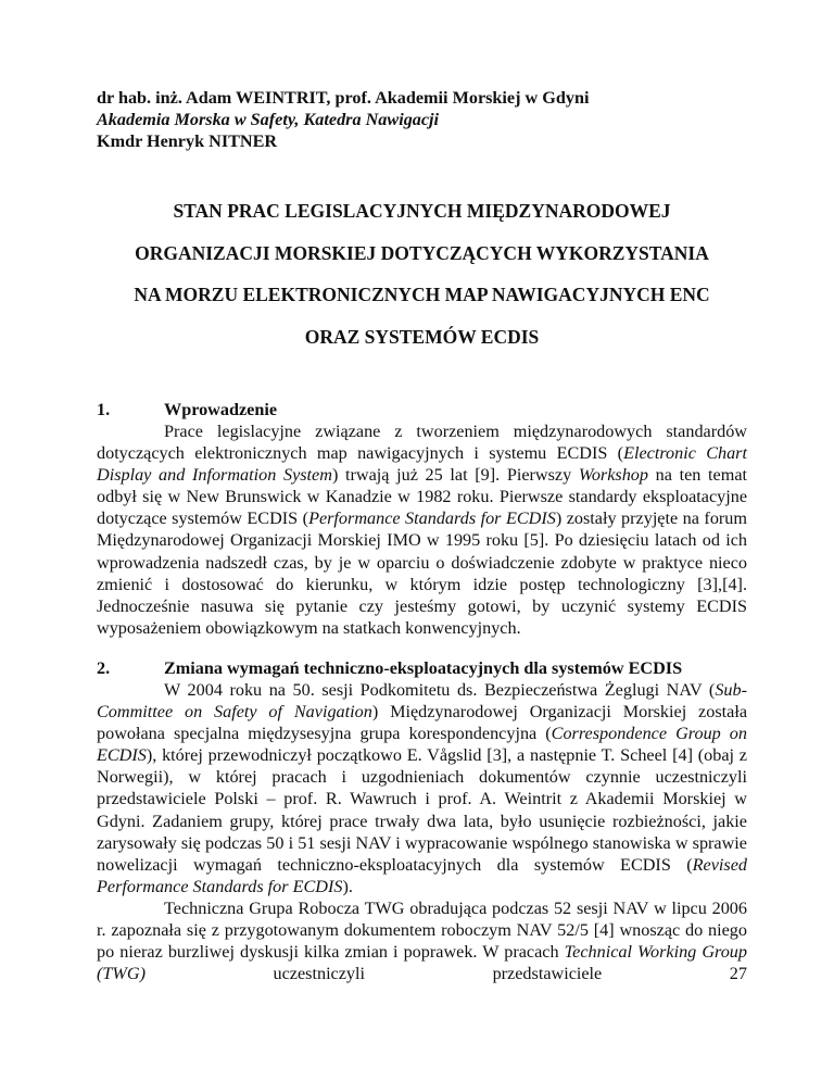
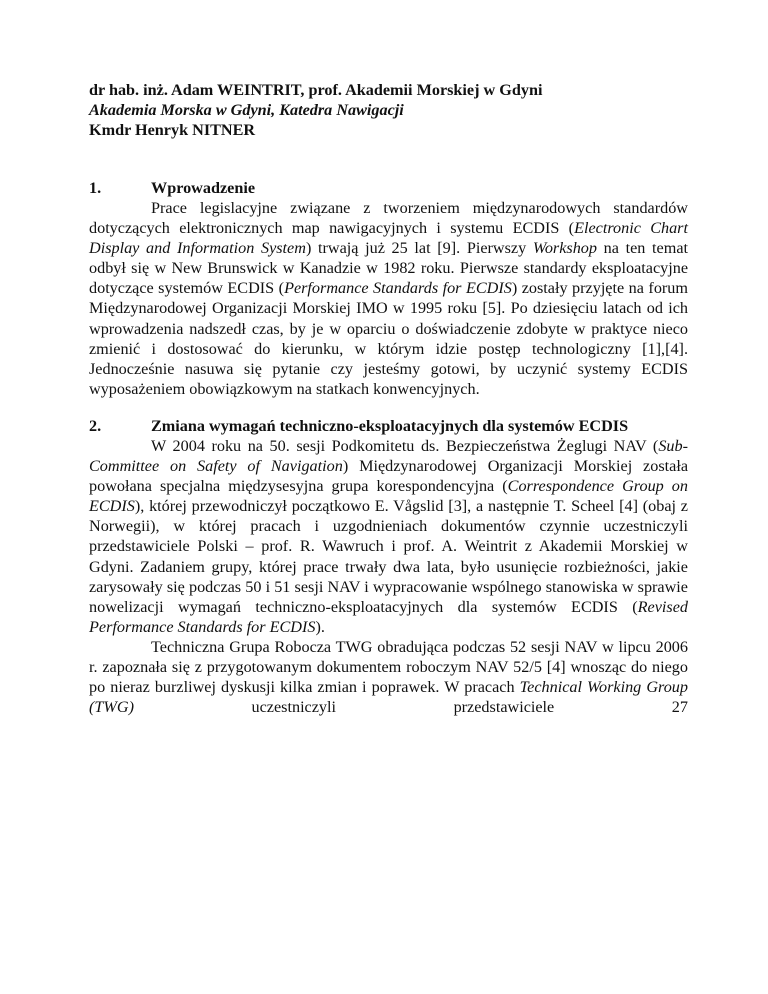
  dr hab. inż. Adam WEINTRIT, prof. Akademii Morskiej w Gdyni
- Akademia Morska w Safety, Katedra Nawigacji
+ Akademia Morska w Gdyni, Katedra Nawigacji
  Kmdr Henryk NITNER
- STAN PRAC LEGISLACYJNYCH MIĘDZYNARODOWEJ
- ORGANIZACJI MORSKIEJ DOTYCZĄCYCH WYKORZYSTANIA
- NA MORZU ELEKTRONICZNYCH MAP NAWIGACYJNYCH ENC
- ORAZ SYSTEMÓW ECDIS
  1.
  Wprowadzenie
- Prace legislacyjne związane z tworzeniem międzynarodowych standardów dotyczących elektronicznych map nawigacyjnych i systemu ECDIS (Electronic Chart Display and Information System) trwają już 25 lat [9]. Pierwszy Workshop na ten temat odbył się w New Brunswick w Kanadzie w 1982 roku. Pierwsze standardy eksploatacyjne dotyczące systemów ECDIS (Performance Standards for ECDIS) zostały przyjęte na forum Międzynarodowej Organizacji Morskiej IMO w 1995 roku [5]. Po dziesięciu latach od ich wprowadzenia nadszedł czas, by je w oparciu o doświadczenie zdobyte w praktyce nieco zmienić i dostosować do kierunku, w którym idzie postęp technologiczny [3],[4]. Jednocześnie nasuwa się pytanie czy jesteśmy gotowi, by uczynić systemy ECDIS wyposażeniem obowiązkowym na statkach konwencyjnych.
+ Prace legislacyjne związane z tworzeniem międzynarodowych standardów dotyczących elektronicznych map nawigacyjnych i systemu ECDIS (Electronic Chart Display and Information System) trwają już 25 lat [9]. Pierwszy Workshop na ten temat odbył się w New Brunswick w Kanadzie w 1982 roku. Pierwsze standardy eksploatacyjne dotyczące systemów ECDIS (Performance Standards for ECDIS) zostały przyjęte na forum Międzynarodowej Organizacji Morskiej IMO w 1995 roku [5]. Po dziesięciu latach od ich wprowadzenia nadszedł czas, by je w oparciu o doświadczenie zdobyte w praktyce nieco zmienić i dostosować do kierunku, w którym idzie postęp technologiczny [1],[4]. Jednocześnie nasuwa się pytanie czy jesteśmy gotowi, by uczynić systemy ECDIS wyposażeniem obowiązkowym na statkach konwencyjnych.
  2.
  Zmiana wymagań techniczno-eksploatacyjnych dla systemów ECDIS
  W 2004 roku na 50. sesji Podkomitetu ds. Bezpieczeństwa Żeglugi NAV (Sub-Committee on Safety of Navigation) Międzynarodowej Organizacji Morskiej została powołana specjalna międzysesyjna grupa korespondencyjna (Correspondence Group on ECDIS), której przewodniczył początkowo E. Vågslid [3], a następnie T. Scheel [4] (obaj z Norwegii), w której pracach i uzgodnieniach dokumentów czynnie uczestniczyli przedstawiciele Polski – prof. R. Wawruch i prof. A. Weintrit z Akademii Morskiej w Gdyni. Zadaniem grupy, której prace trwały dwa lata, było usunięcie rozbieżności, jakie zarysowały się podczas 50 i 51 sesji NAV i wypracowanie wspólnego stanowiska w sprawie nowelizacji wymagań techniczno-eksploatacyjnych dla systemów ECDIS (Revised Performance Standards for ECDIS).
  Techniczna Grupa Robocza TWG obradująca podczas 52 sesji NAV w lipcu 2006 r. zapoznała się z przygotowanym dokumentem roboczym NAV 52/5 [4] wnosząc do niego po nieraz burzliwej dyskusji kilka zmian i poprawek. W pracach Technical Working Group (TWG) uczestniczyli przedstawiciele 27
